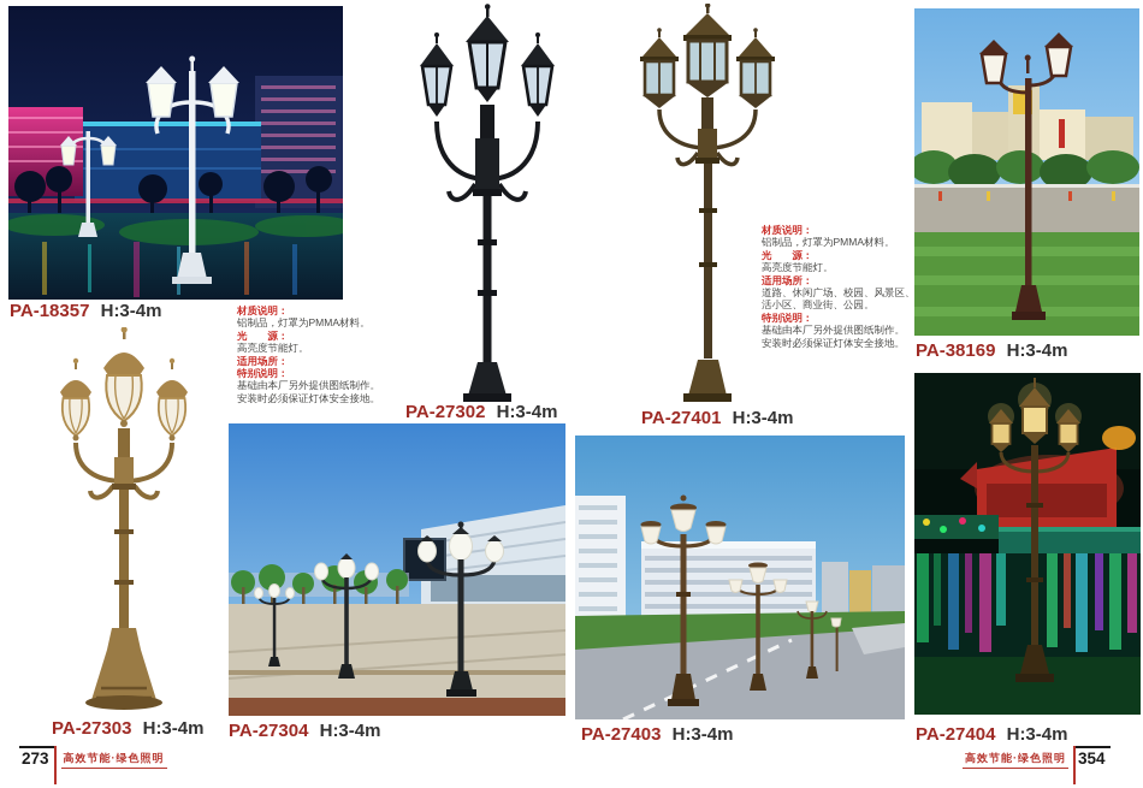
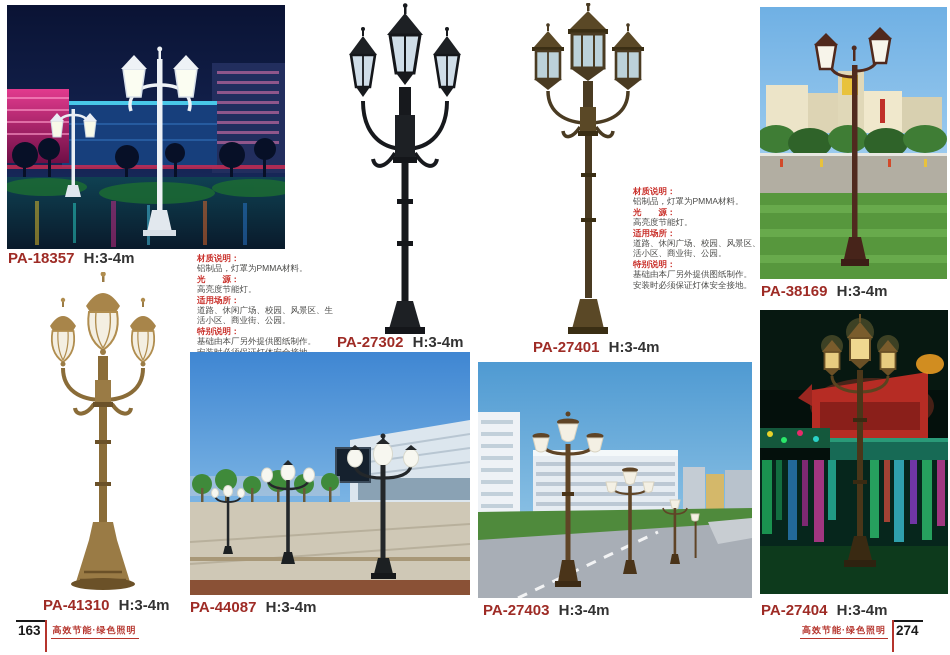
  PA-18357 H:3-4m
  材质说明：
  铝制品，灯罩为PMMA材料。
  光 源：
  高亮度节能灯。
  适用场所：
+ 道路、休闲广场、校园、风景区、生活小区、商业街、公园。
  特别说明：
  基础由本厂另外提供图纸制作。
  安装时必须保证灯体安全接地。
  PA-27302 H:3-4m
  PA-27401 H:3-4m
  材质说明：
  铝制品，灯罩为PMMA材料。
  光 源：
  高亮度节能灯。
  适用场所：
  道路、休闲广场、校园、风景区、活小区、商业街、公园。
  特别说明：
  基础由本厂另外提供图纸制作。
  安装时必须保证灯体安全接地。
  PA-38169 H:3-4m
- PA-27303 H:3-4m
+ PA-41310 H:3-4m
- PA-27304 H:3-4m
+ PA-44087 H:3-4m
  PA-27403 H:3-4m
  PA-27404 H:3-4m
- 273
+ 163
  高效节能·绿色照明
  高效节能·绿色照明
- 354
+ 274
